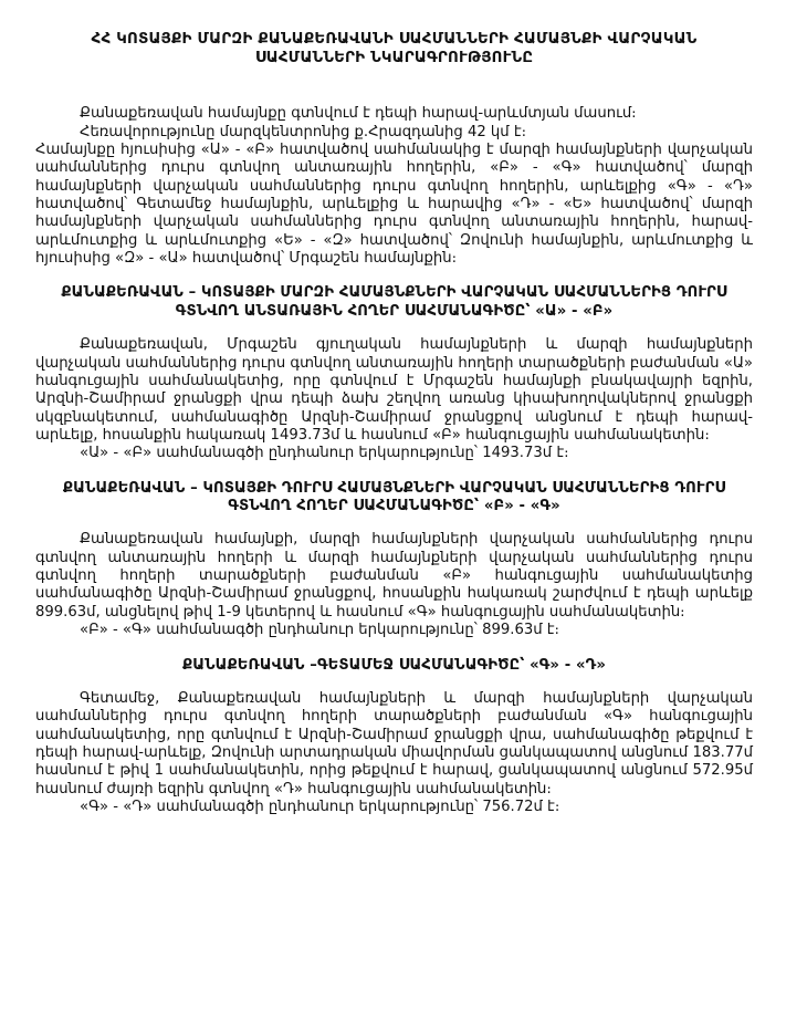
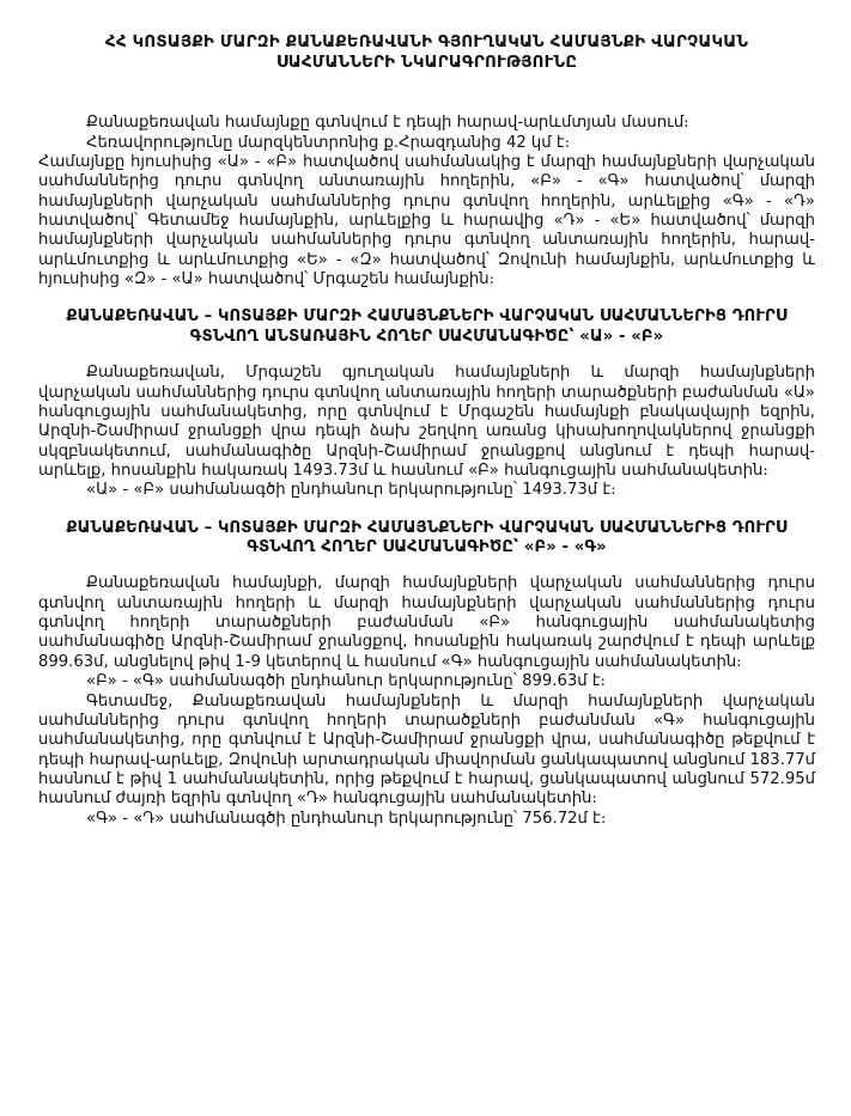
- ՀՀ ԿՈՏԱՅՔԻ ՄԱՐԶԻ ՔԱՆԱՔԵՌԱՎԱՆԻ ՍԱՀՄԱՆՆԵՐԻ ՀԱՄԱՅՆՔԻ ՎԱՐՉԱԿԱՆ ՍԱՀՄԱՆՆԵՐԻ ՆԿԱՐԱԳՐՈՒԹՅՈՒՆԸ
+ ՀՀ ԿՈՏԱՅՔԻ ՄԱՐԶԻ ՔԱՆԱՔԵՌԱՎԱՆԻ ԳՅՈՒՂԱԿԱՆ ՀԱՄԱՅՆՔԻ ՎԱՐՉԱԿԱՆ ՍԱՀՄԱՆՆԵՐԻ ՆԿԱՐԱԳՐՈՒԹՅՈՒՆԸ
  Քանաքեռավան համայնքը գտնվում է դեպի հարավ-արևմտյան մասում։
  Հեռավորությունը մարզկենտրոնից ք.Հրազդանից 42 կմ է։
  Համայնքը հյուսիսից «Ա» - «Բ» հատվածով սահմանակից է մարզի համայնքների վարչական սահմաններից դուրս գտնվող անտառային հողերին, «Բ» - «Գ» հատվածով՝ մարզի համայնքների վարչական սահմաններից դուրս գտնվող հողերին, արևելքից «Գ» - «Դ» հատվածով՝ Գետամեջ համայնքին, արևելքից և հարավից «Դ» - «Ե» հատվածով՝ մարզի համայնքների վարչական սահմաններից դուրս գտնվող անտառային հողերին, հարավ-արևմուտքից և արևմուտքից «Ե» - «Զ» հատվածով՝ Զովունի համայնքին, արևմուտքից և հյուսիսից «Զ» - «Ա» հատվածով՝ Մրգաշեն համայնքին։
  ՔԱՆԱՔԵՌԱՎԱՆ – ԿՈՏԱՅՔԻ ՄԱՐԶԻ ՀԱՄԱՅՆՔՆԵՐԻ ՎԱՐՉԱԿԱՆ ՍԱՀՄԱՆՆԵՐԻՑ ԴՈՒՐՍ ԳՏՆՎՈՂ ԱՆՏԱՌԱՅԻՆ ՀՈՂԵՐ ՍԱՀՄԱՆԱԳԻԾԸ՝ «Ա» - «Բ»
  Քանաքեռավան, Մրգաշեն գյուղական համայնքների և մարզի համայնքների վարչական սահմաններից դուրս գտնվող անտառային հողերի տարածքների բաժանման «Ա» հանգուցային սահմանակետից, որը գտնվում է Մրգաշեն համայնքի բնակավայրի եզրին, Արզնի-Շամիրամ ջրանցքի վրա դեպի ձախ շեղվող առանց կիսախողովակներով ջրանցքի սկզբնակետում, սահմանագիծը Արզնի-Շամիրամ ջրանցքով անցնում է դեպի հարավ-արևելք, հոսանքին հակառակ 1493.73մ և հասնում «Բ» հանգուցային սահմանակետին։
  «Ա» - «Բ» սահմանագծի ընդհանուր երկարությունը՝ 1493.73մ է։
- ՔԱՆԱՔԵՌԱՎԱՆ – ԿՈՏԱՅՔԻ ԴՈՒՐՍ ՀԱՄԱՅՆՔՆԵՐԻ ՎԱՐՉԱԿԱՆ ՍԱՀՄԱՆՆԵՐԻՑ ԴՈՒՐՍ ԳՏՆՎՈՂ ՀՈՂԵՐ ՍԱՀՄԱՆԱԳԻԾԸ՝ «Բ» - «Գ»
+ ՔԱՆԱՔԵՌԱՎԱՆ – ԿՈՏԱՅՔԻ ՄԱՐԶԻ ՀԱՄԱՅՆՔՆԵՐԻ ՎԱՐՉԱԿԱՆ ՍԱՀՄԱՆՆԵՐԻՑ ԴՈՒՐՍ ԳՏՆՎՈՂ ՀՈՂԵՐ ՍԱՀՄԱՆԱԳԻԾԸ՝ «Բ» - «Գ»
  Քանաքեռավան համայնքի, մարզի համայնքների վարչական սահմաններից դուրս գտնվող անտառային հողերի և մարզի համայնքների վարչական սահմաններից դուրս գտնվող հողերի տարածքների բաժանման «Բ» հանգուցային սահմանակետից սահմանագիծը Արզնի-Շամիրամ ջրանցքով, հոսանքին հակառակ շարժվում է դեպի արևելք 899.63մ, անցնելով թիվ 1-9 կետերով և հասնում «Գ» հանգուցային սահմանակետին։
  «Բ» - «Գ» սահմանագծի ընդհանուր երկարությունը՝ 899.63մ է։
- ՔԱՆԱՔԵՌԱՎԱՆ –ԳԵՏԱՄԵՋ ՍԱՀՄԱՆԱԳԻԾԸ՝ «Գ» - «Դ»
  Գետամեջ, Քանաքեռավան համայնքների և մարզի համայնքների վարչական սահմաններից դուրս գտնվող հողերի տարածքների բաժանման «Գ» հանգուցային սահմանակետից, որը գտնվում է Արզնի-Շամիրամ ջրանցքի վրա, սահմանագիծը թեքվում է դեպի հարավ-արևելք, Զովունի արտադրական միավորման ցանկապատով անցնում 183.77մ հասնում է թիվ 1 սահմանակետին, որից թեքվում է հարավ, ցանկապատով անցնում 572.95մ հասնում ժայռի եզրին գտնվող «Դ» հանգուցային սահմանակետին։
  «Գ» - «Դ» սահմանագծի ընդհանուր երկարությունը՝ 756.72մ է։
